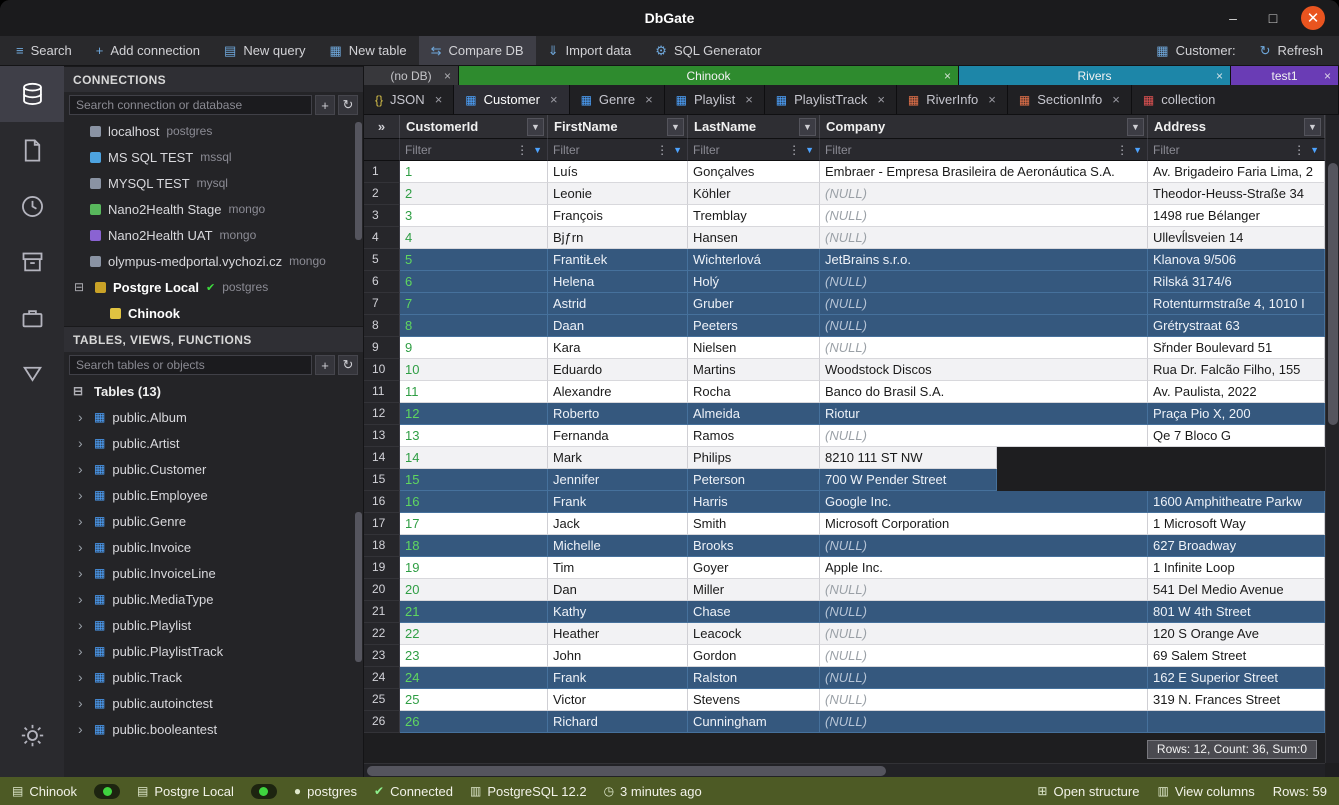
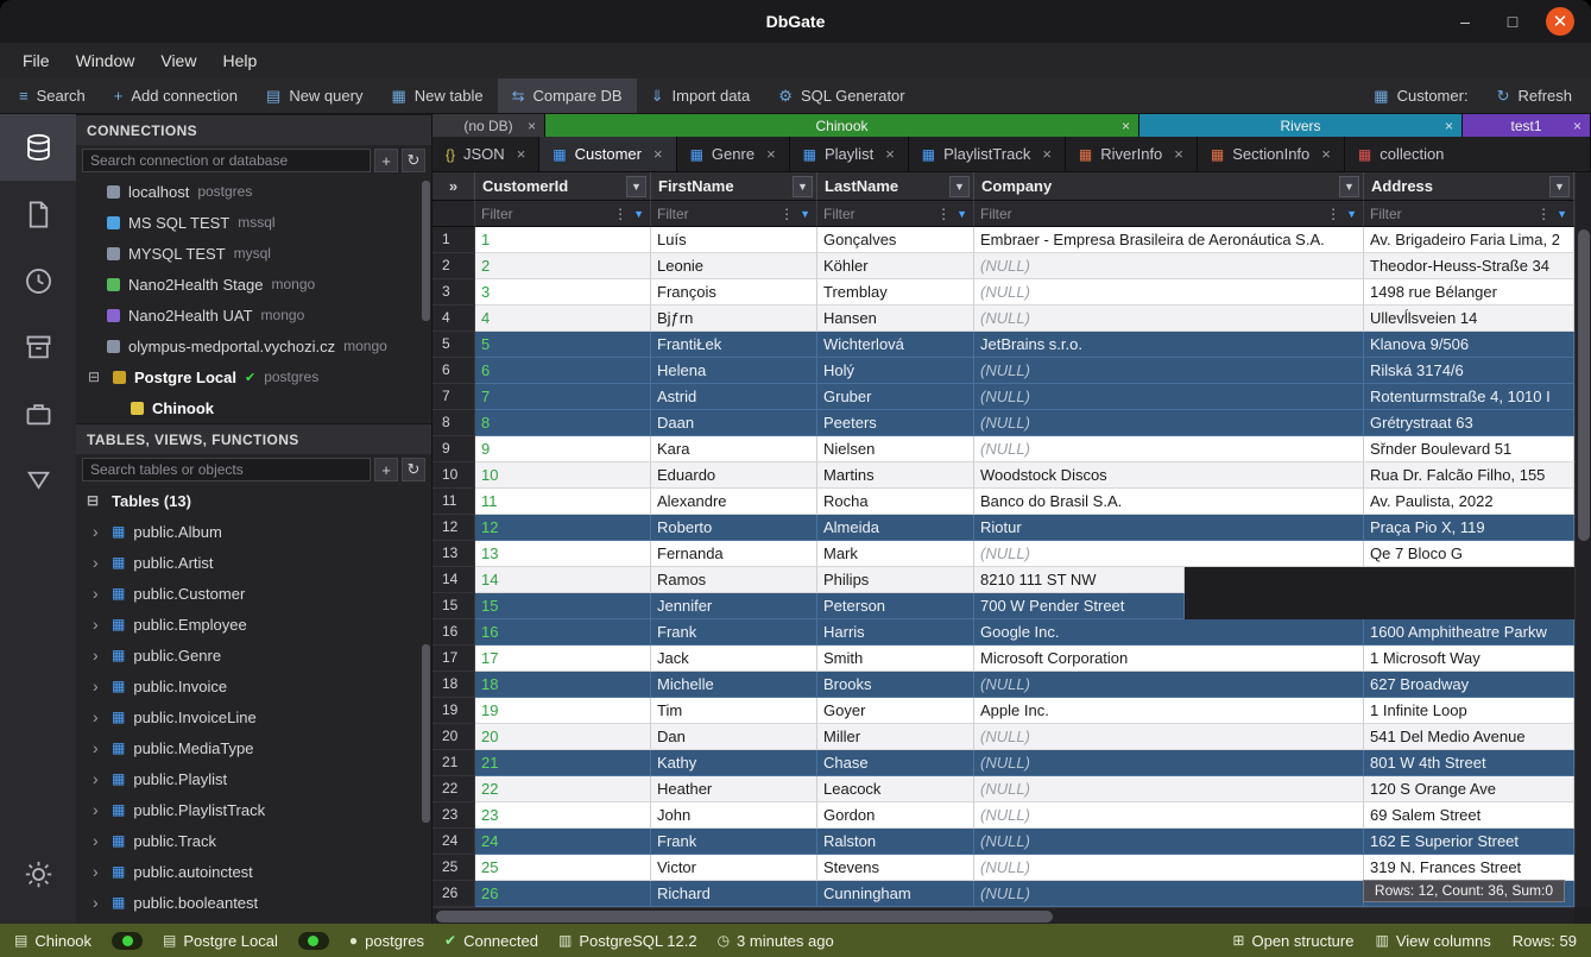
  DbGate
  –
  □
  ✕
+ File
+ Window
+ View
+ Help
  ≡
  Search
  +
  Add connection
  ▤
  New query
  ▦
  New table
  ⇆
  Compare DB
  ⇓
  Import data
  ⚙
  SQL Generator
  ▦
  Customer:
  ↻
  Refresh
  CONNECTIONS
  Search connection or database
  +
  ↻
  localhost
  postgres
  MS SQL TEST
  mssql
  MYSQL TEST
  mysql
  Nano2Health Stage
  mongo
  Nano2Health UAT
  mongo
  olympus-medportal.vychozi.cz
  mongo
  ⊟
  Postgre Local
  ✔
  postgres
  Chinook
  TABLES, VIEWS, FUNCTIONS
  Search tables or objects
  +
  ↻
  ⊟
  Tables (13)
  ›
  ▦
  public.Album
  ›
  ▦
  public.Artist
  ›
  ▦
  public.Customer
  ›
  ▦
  public.Employee
  ›
  ▦
  public.Genre
  ›
  ▦
  public.Invoice
  ›
  ▦
  public.InvoiceLine
  ›
  ▦
  public.MediaType
  ›
  ▦
  public.Playlist
  ›
  ▦
  public.PlaylistTrack
  ›
  ▦
  public.Track
  ›
  ▦
  public.autoinctest
  ›
  ▦
  public.booleantest
  (no DB)
  ×
  Chinook
  ×
  Rivers
  ×
  test1
  ×
  {}
  JSON
  ×
  ▦
  Customer
  ×
  ▦
  Genre
  ×
  ▦
  Playlist
  ×
  ▦
  PlaylistTrack
  ×
  ▦
  RiverInfo
  ×
  ▦
  SectionInfo
  ×
  ▦
  collection
  »
  CustomerId
  ▼
  FirstName
  ▼
  LastName
  ▼
  Company
  ▼
  Address
  ▼
  Filter
  ⋮
  ▼
  Filter
  ⋮
  ▼
  Filter
  ⋮
  ▼
  Filter
  ⋮
  ▼
  Filter
  ⋮
  ▼
  1
  1
  Luís
  Gonçalves
  Embraer - Empresa Brasileira de Aeronáutica S.A.
  Av. Brigadeiro Faria Lima, 2
  2
  2
  Leonie
  Köhler
  (NULL)
  Theodor-Heuss-Straße 34
  3
  3
  François
  Tremblay
  (NULL)
  1498 rue Bélanger
  4
  4
  Bjƒrn
  Hansen
  (NULL)
  Ullevĺlsveien 14
  5
  5
  FrantiŁek
  Wichterlová
  JetBrains s.r.o.
  Klanova 9/506
  6
  6
  Helena
  Holý
  (NULL)
  Rilská 3174/6
  7
  7
  Astrid
  Gruber
  (NULL)
  Rotenturmstraße 4, 1010 I
  8
  8
  Daan
  Peeters
  (NULL)
  Grétrystraat 63
  9
  9
  Kara
  Nielsen
  (NULL)
  Sřnder Boulevard 51
  10
  10
  Eduardo
  Martins
  Woodstock Discos
  Rua Dr. Falcão Filho, 155
  11
  11
  Alexandre
  Rocha
  Banco do Brasil S.A.
  Av. Paulista, 2022
  12
  12
  Roberto
  Almeida
  Riotur
- Praça Pio X, 200
+ Praça Pio X, 119
  13
  13
  Fernanda
- Ramos
+ Mark
  (NULL)
  Qe 7 Bloco G
  14
  14
- Mark
+ Ramos
  Philips
  8210 111 ST NW
  15
  15
  Jennifer
  Peterson
  700 W Pender Street
  16
  16
  Frank
  Harris
  Google Inc.
  1600 Amphitheatre Parkw
  17
  17
  Jack
  Smith
  Microsoft Corporation
  1 Microsoft Way
  18
  18
  Michelle
  Brooks
  (NULL)
  627 Broadway
  19
  19
  Tim
  Goyer
  Apple Inc.
  1 Infinite Loop
  20
  20
  Dan
  Miller
  (NULL)
  541 Del Medio Avenue
  21
  21
  Kathy
  Chase
  (NULL)
  801 W 4th Street
  22
  22
  Heather
  Leacock
  (NULL)
  120 S Orange Ave
  23
  23
  John
  Gordon
  (NULL)
  69 Salem Street
  24
  24
  Frank
  Ralston
  (NULL)
  162 E Superior Street
  25
  25
  Victor
  Stevens
  (NULL)
  319 N. Frances Street
  26
  26
  Richard
  Cunningham
  (NULL)
  Rows: 12, Count: 36, Sum:0
  ▤
  Chinook
  ▤
  Postgre Local
  ●
  postgres
  ✔
  Connected
  ▥
  PostgreSQL 12.2
  ◷
  3 minutes ago
  ⊞
  Open structure
  ▥
  View columns
  Rows: 59
